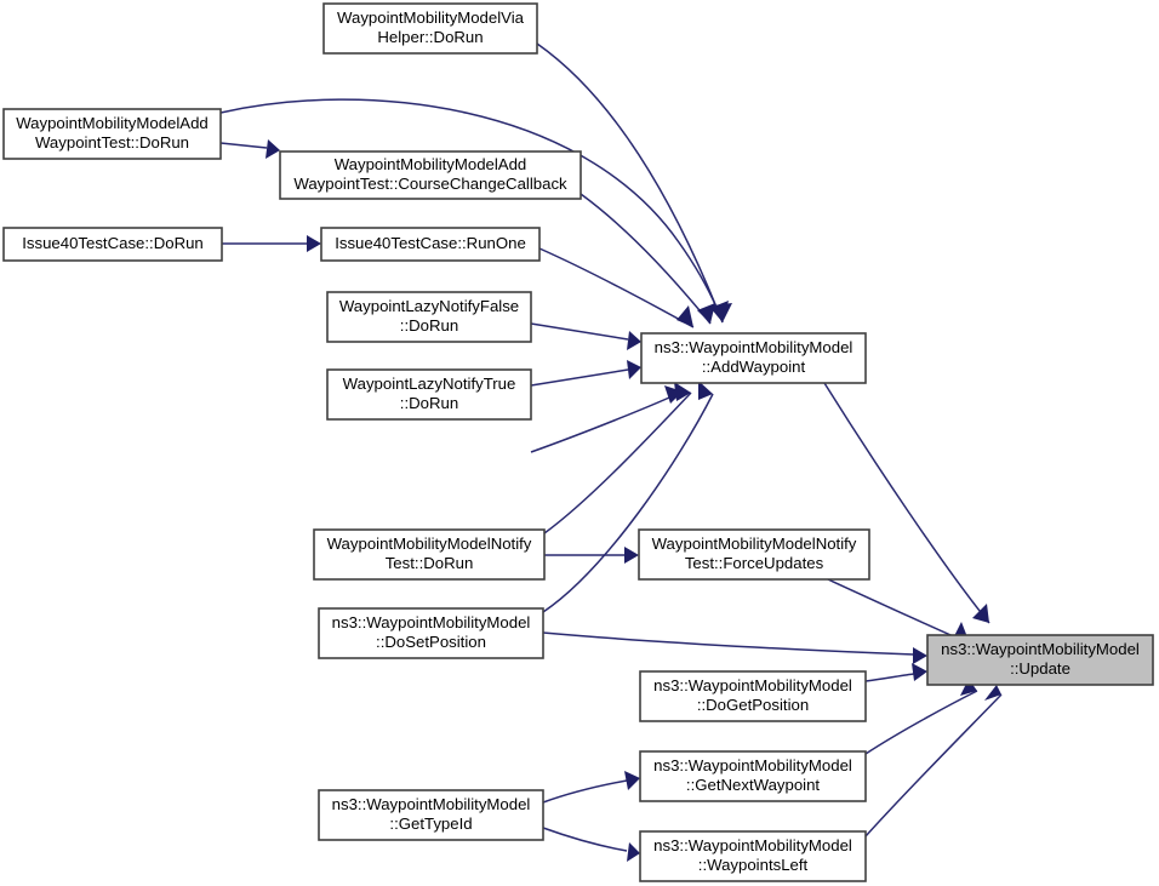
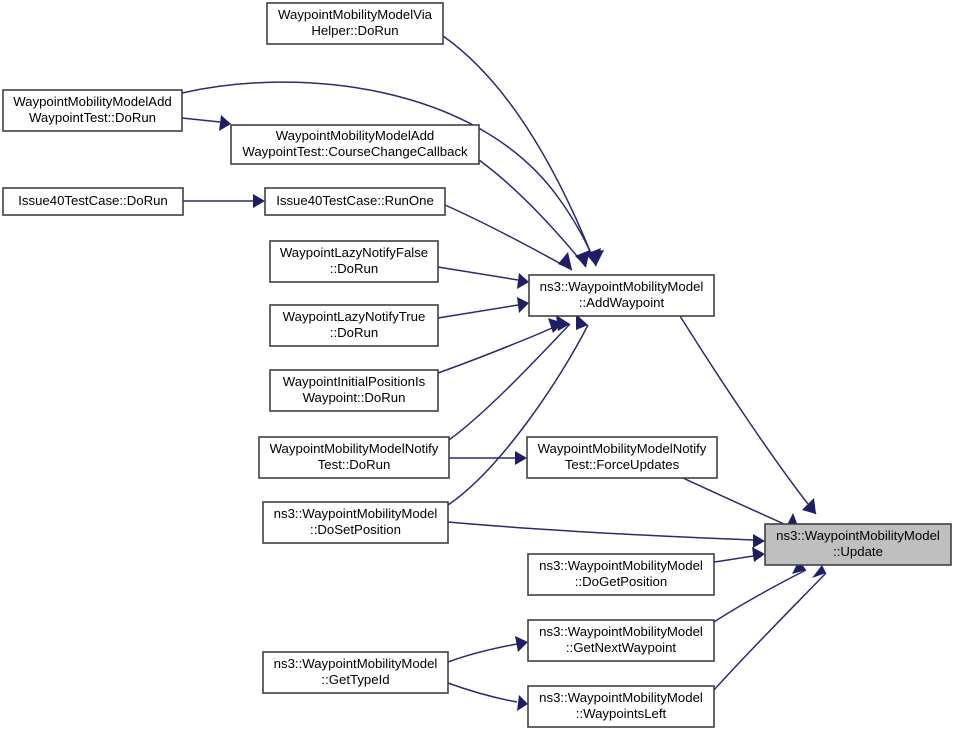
  WaypointMobilityModelVia
  Helper::DoRun
  WaypointMobilityModelAdd
  WaypointTest::DoRun
  WaypointMobilityModelAdd
  WaypointTest::CourseChangeCallback
  Issue40TestCase::DoRun
  Issue40TestCase::RunOne
  WaypointLazyNotifyFalse
  ::DoRun
  WaypointLazyNotifyTrue
  ::DoRun
+ WaypointInitialPositionIs
+ Waypoint::DoRun
  WaypointMobilityModelNotify
  Test::DoRun
  ns3::WaypointMobilityModel
  ::DoSetPosition
  ns3::WaypointMobilityModel
  ::GetTypeId
  ns3::WaypointMobilityModel
  ::AddWaypoint
  WaypointMobilityModelNotify
  Test::ForceUpdates
  ns3::WaypointMobilityModel
  ::DoGetPosition
  ns3::WaypointMobilityModel
  ::GetNextWaypoint
  ns3::WaypointMobilityModel
  ::WaypointsLeft
  ns3::WaypointMobilityModel
  ::Update
